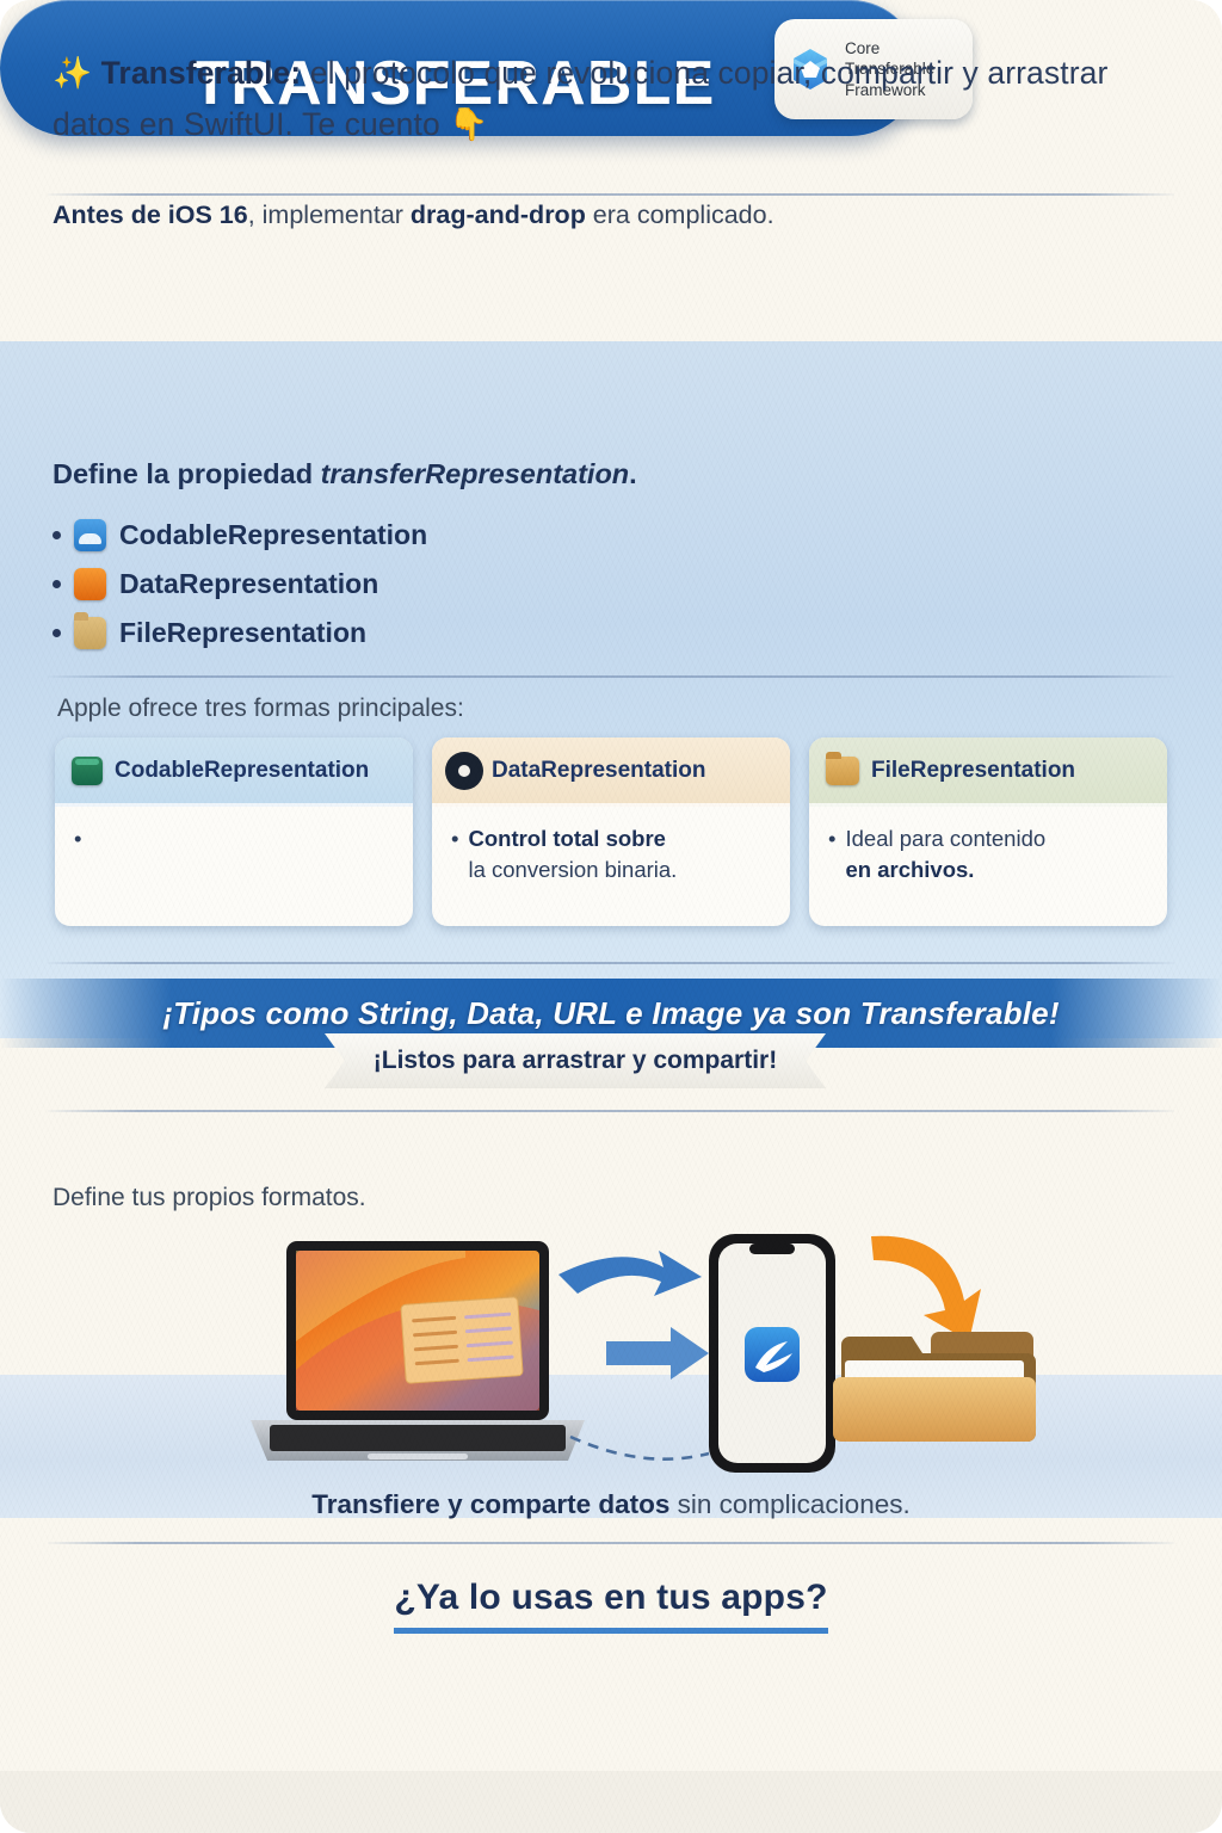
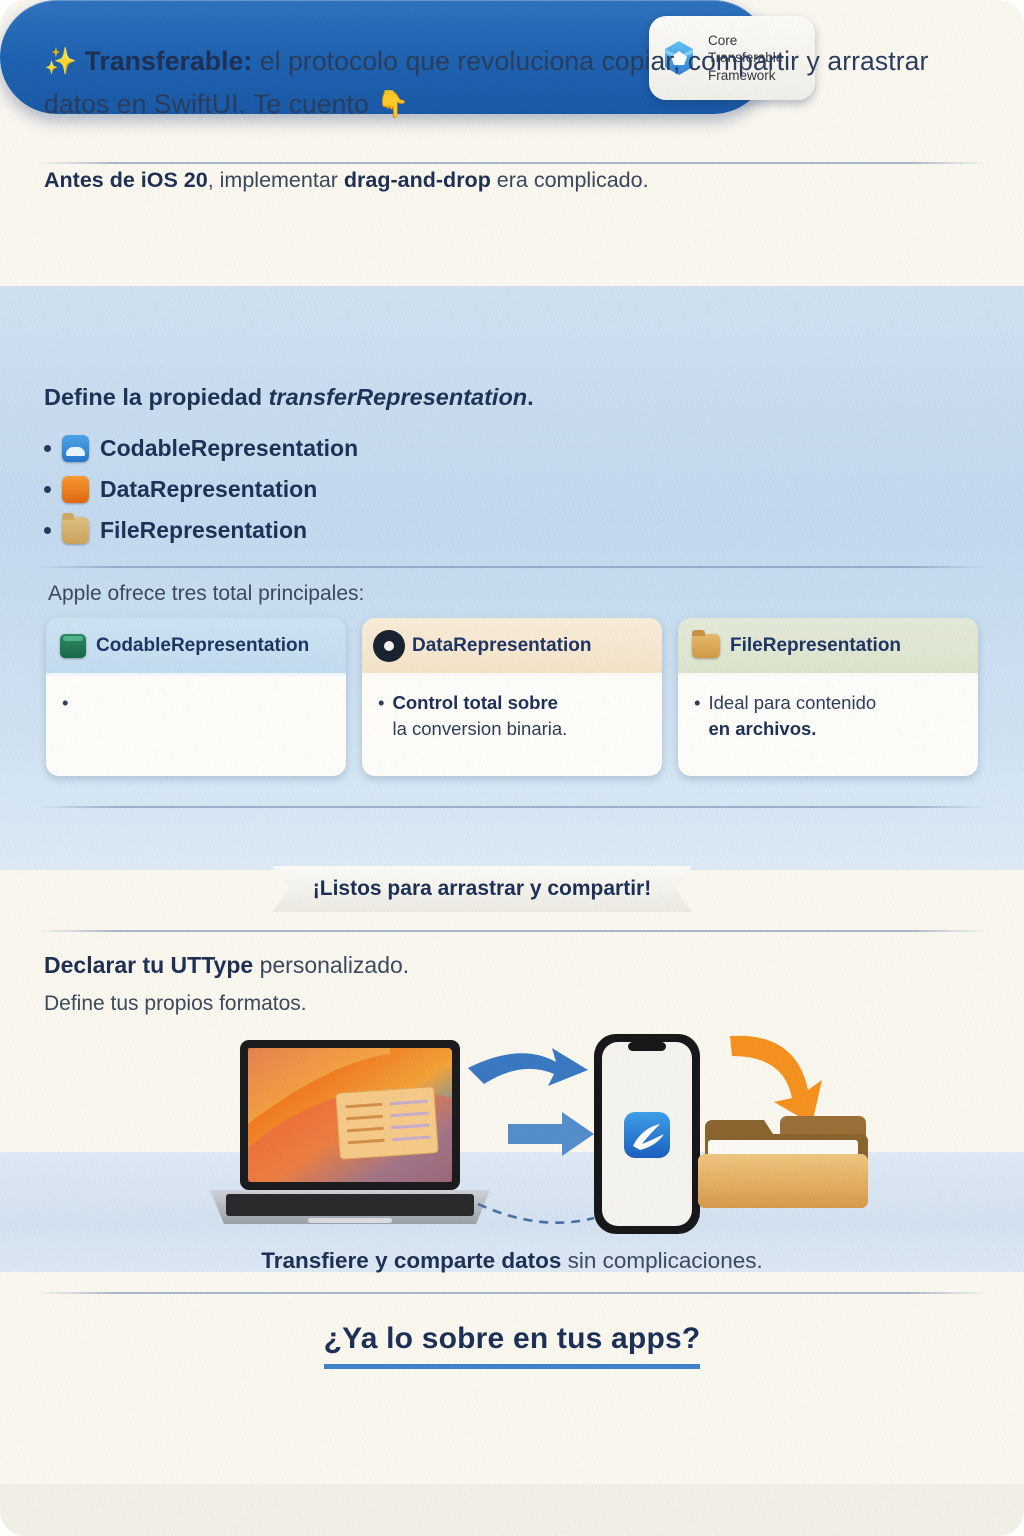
  ✨ Transferable: el protocolo que revoluciona copiar, compartir y arrastrar datos en SwiftUI. Te cuento 👇
- Antes de iOS 16, implementar drag-and-drop era complicado.
+ Antes de iOS 20, implementar drag-and-drop era complicado.
- TRANSFERABLE
  Core
  Transferable
  Framework
  Define la propiedad transferRepresentation.
  CodableRepresentation
  DataRepresentation
  FileRepresentation
- Apple ofrece tres formas principales:
+ Apple ofrece tres total principales:
  CodableRepresentation
  •
  DataRepresentation
  •
  Control total sobre
  la conversion binaria.
  FileRepresentation
  •
  Ideal para contenido
  en archivos.
- ¡Tipos como String, Data, URL e Image ya son Transferable!
  ¡Listos para arrastrar y compartir!
+ Declarar tu UTType personalizado.
  Define tus propios formatos.
  Transfiere y comparte datos sin complicaciones.
- ¿Ya lo usas en tus apps?
+ ¿Ya lo sobre en tus apps?
